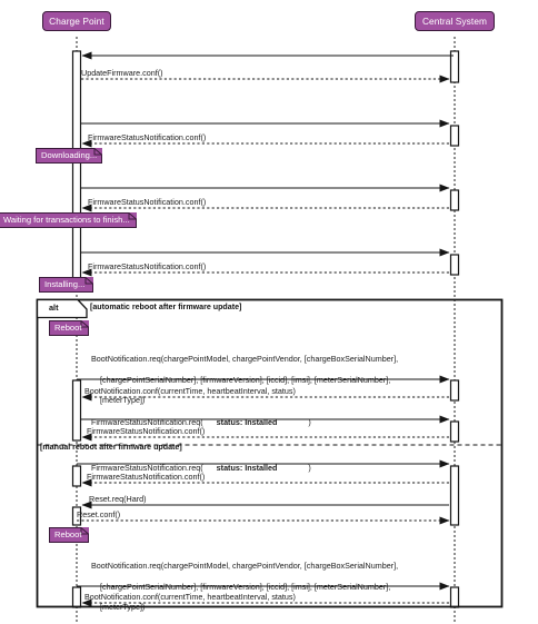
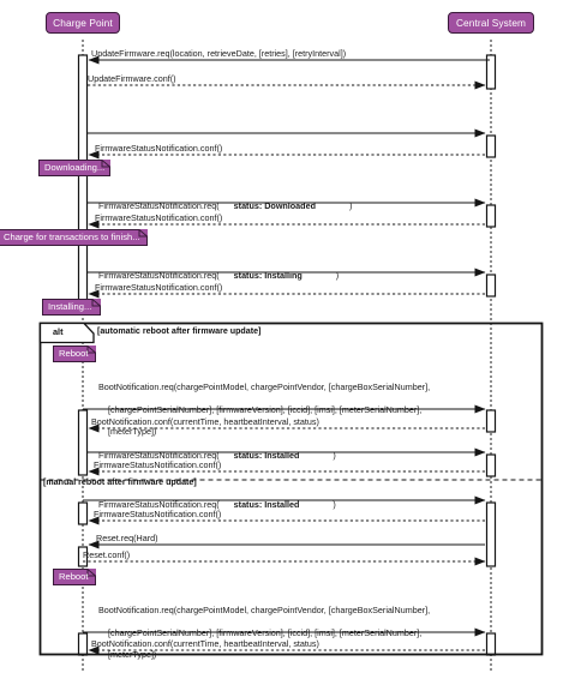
  Charge Point
  Central System
  Downloading...
- Waiting for transactions to finish...
+ Charge for transactions to finish...
  Installing...
  Reboot
  Reboot
  alt
  [automatic reboot after firmware update]
  [manual reboot after firmware update]
+ UpdateFirmware.req(location, retrieveDate, [retries], [retryInterval])
  UpdateFirmware.conf()
  FirmwareStatusNotification.conf()
+ FirmwareStatusNotification.req( status: Downloaded )
  FirmwareStatusNotification.conf()
+ FirmwareStatusNotification.req( status: Installing )
  FirmwareStatusNotification.conf()
  BootNotification.req(chargePointModel, chargePointVendor, [chargeBoxSerialNumber],
  [chargePointSerialNumber], [firmwareVersion], [iccid], [imsi], [meterSerialNumber],
  [meterType])
  BootNotification.conf(currentTime, heartbeatInterval, status)
  FirmwareStatusNotification.req( status: Installed )
  FirmwareStatusNotification.conf()
  FirmwareStatusNotification.req( status: Installed )
  FirmwareStatusNotification.conf()
  Reset.req(Hard)
  Reset.conf()
  BootNotification.req(chargePointModel, chargePointVendor, [chargeBoxSerialNumber],
  [chargePointSerialNumber], [firmwareVersion], [iccid], [imsi], [meterSerialNumber],
  [meterType])
  BootNotification.conf(currentTime, heartbeatInterval, status)
